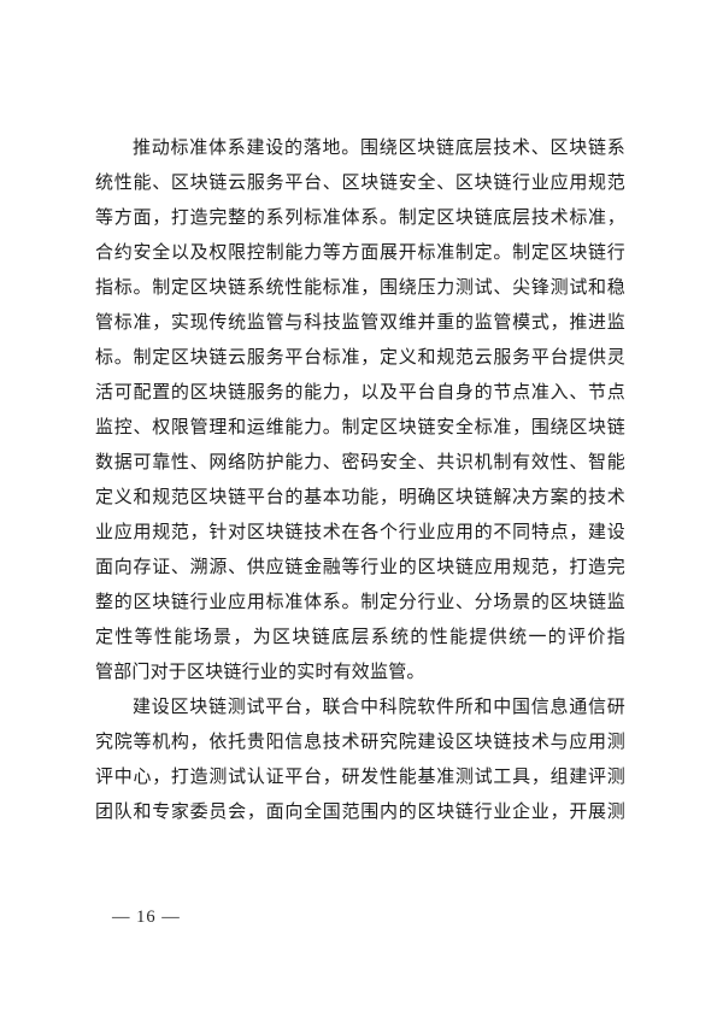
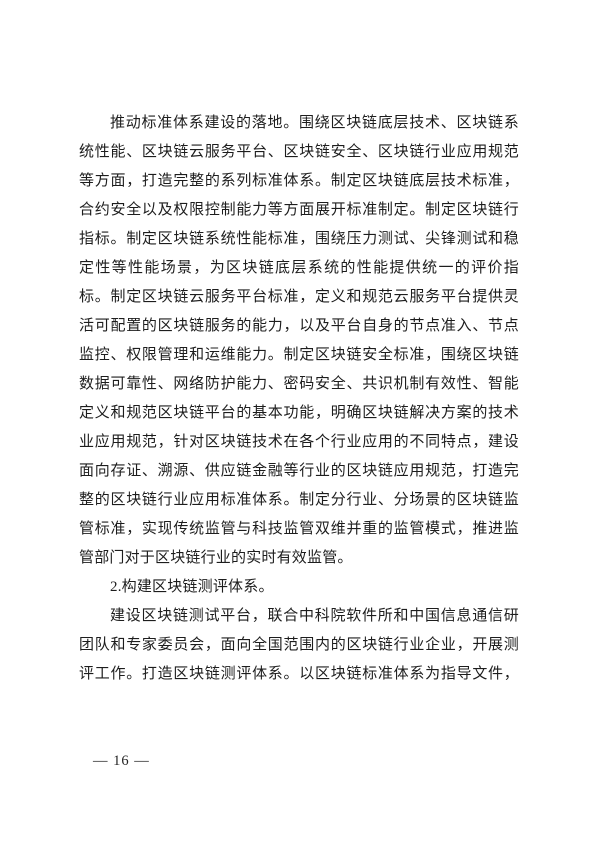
  推动标准体系建设的落地。围绕区块链底层技术、区块链系
  统性能、区块链云服务平台、区块链安全、区块链行业应用规范
  等方面，打造完整的系列标准体系。制定区块链底层技术标准，
  合约安全以及权限控制能力等方面展开标准制定。制定区块链行
  指标。制定区块链系统性能标准，围绕压力测试、尖锋测试和稳
- 管标准，实现传统监管与科技监管双维并重的监管模式，推进监
+ 定性等性能场景，为区块链底层系统的性能提供统一的评价指
  标。制定区块链云服务平台标准，定义和规范云服务平台提供灵
  活可配置的区块链服务的能力，以及平台自身的节点准入、节点
  监控、权限管理和运维能力。制定区块链安全标准，围绕区块链
  数据可靠性、网络防护能力、密码安全、共识机制有效性、智能
  定义和规范区块链平台的基本功能，明确区块链解决方案的技术
  业应用规范，针对区块链技术在各个行业应用的不同特点，建设
  面向存证、溯源、供应链金融等行业的区块链应用规范，打造完
  整的区块链行业应用标准体系。制定分行业、分场景的区块链监
- 定性等性能场景，为区块链底层系统的性能提供统一的评价指
+ 管标准，实现传统监管与科技监管双维并重的监管模式，推进监
  管部门对于区块链行业的实时有效监管。
+ 2.构建区块链测评体系。
  建设区块链测试平台，联合中科院软件所和中国信息通信研
- 究院等机构，依托贵阳信息技术研究院建设区块链技术与应用测
- 评中心，打造测试认证平台，研发性能基准测试工具，组建评测
  团队和专家委员会，面向全国范围内的区块链行业企业，开展测
+ 评工作。打造区块链测评体系。以区块链标准体系为指导文件，
  — 16 —
